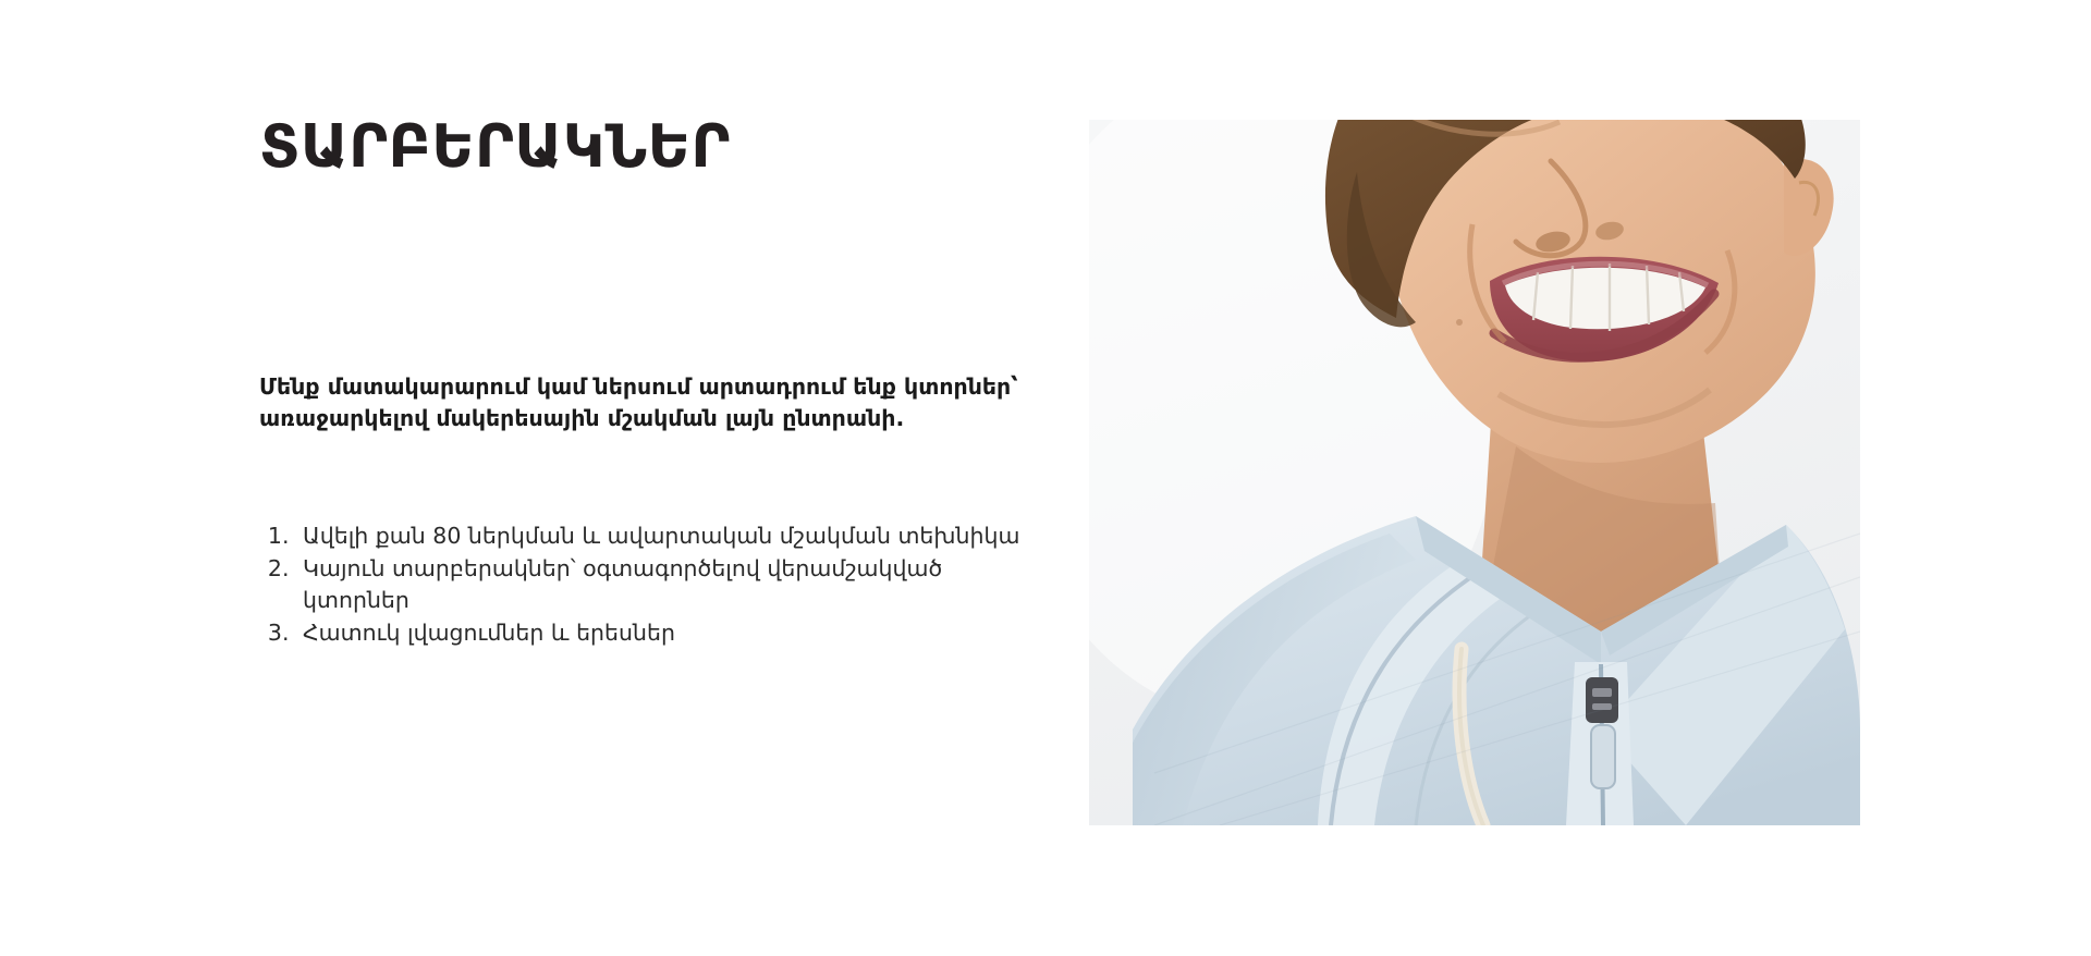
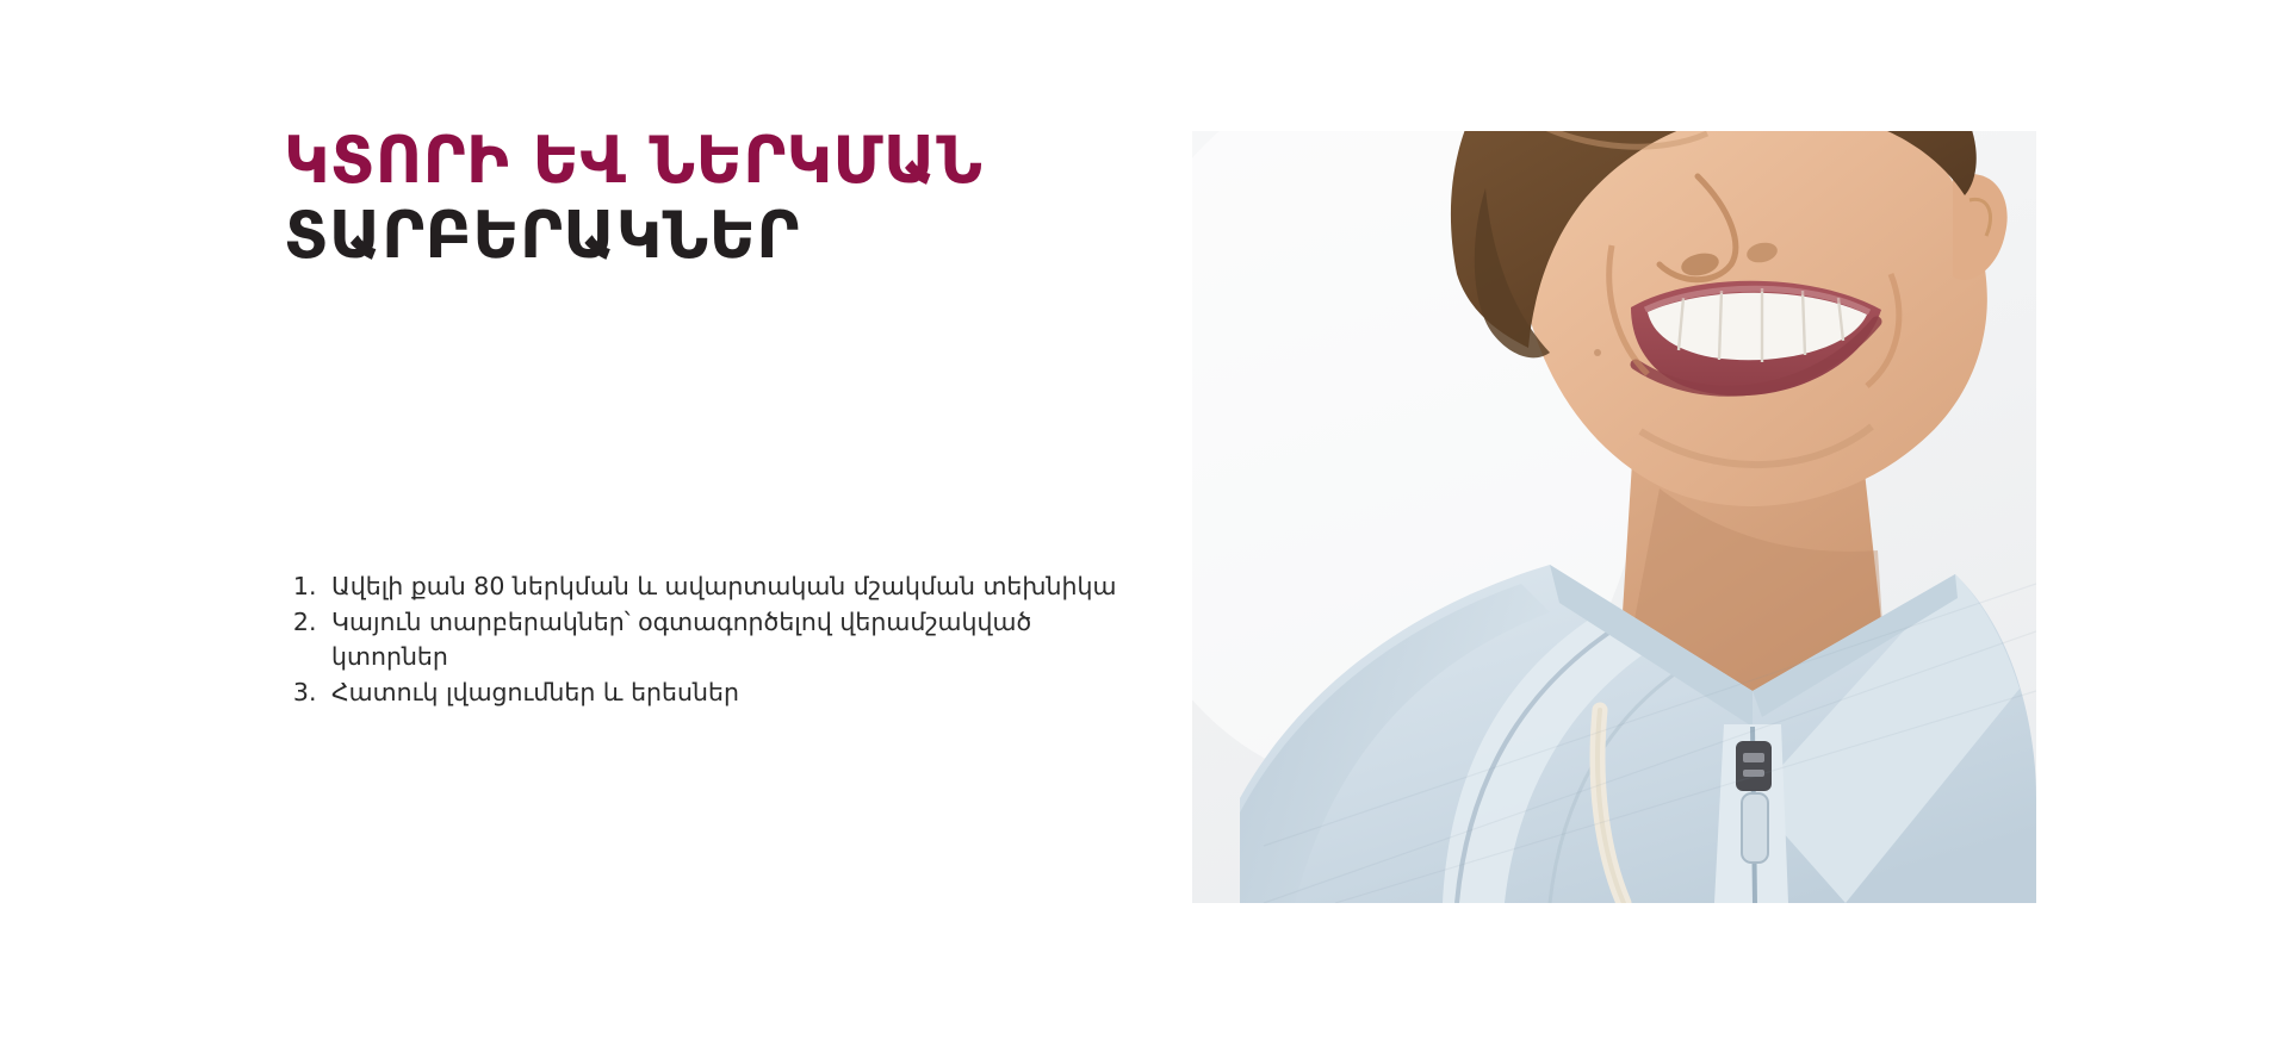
+ ԿՏՈՐԻ ԵՎ ՆԵՐԿՄԱՆ
  ՏԱՐԲԵՐԱԿՆԵՐ
- Մենք մատակարարում կամ ներսում արտադրում ենք կտորներ՝ առաջարկելով մակերեսային մշակման լայն ընտրանի.
  Ավելի քան 80 ներկման և ավարտական մշակման տեխնիկա
  Կայուն տարբերակներ՝ օգտագործելով վերամշակված կտորներ
  Հատուկ լվացումներ և երեսներ
